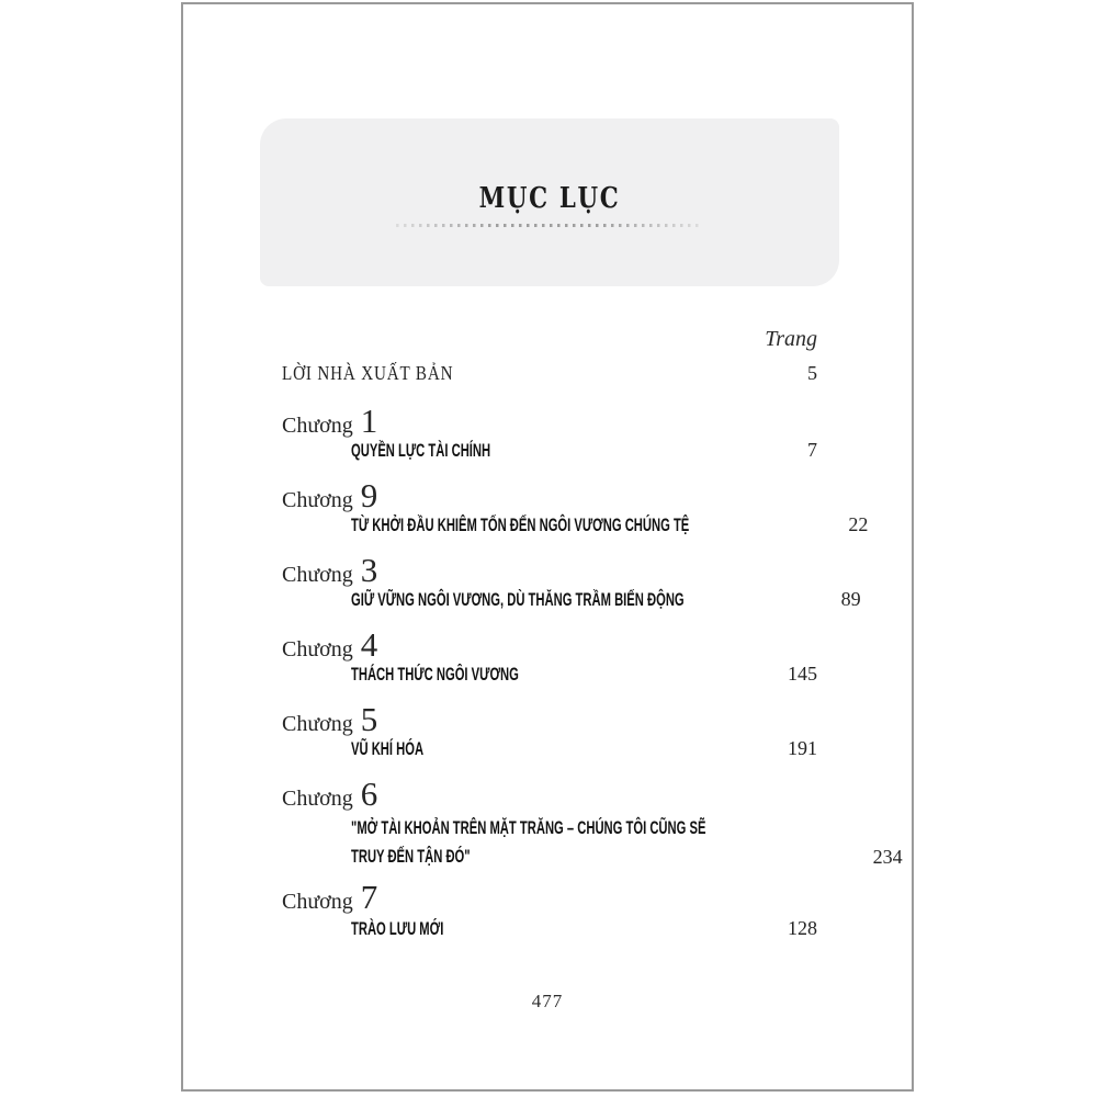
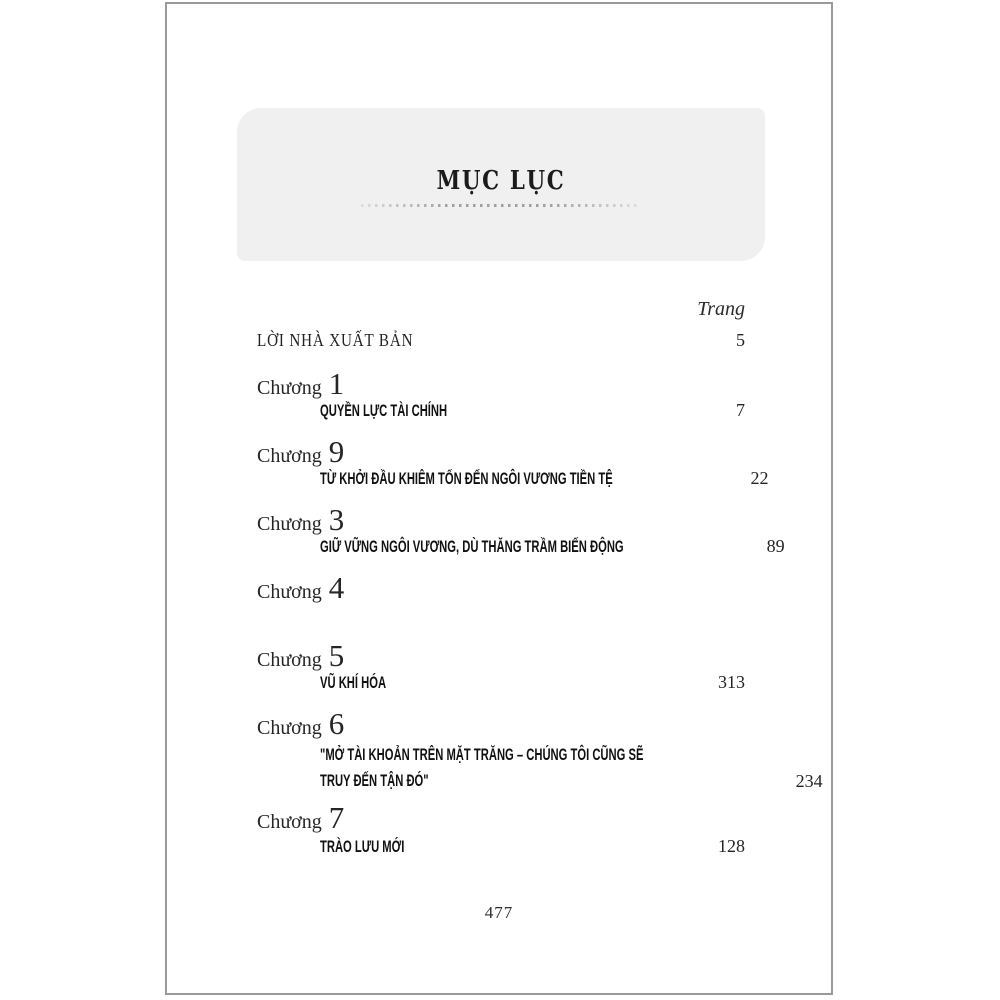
  MỤC LỤC
  Trang
  LỜI NHÀ XUẤT BẢN
  5
  Chương 1
  QUYỀN LỰC TÀI CHÍNH
  7
  Chương 9
- TỪ KHỞI ĐẦU KHIÊM TỐN ĐẾN NGÔI VƯƠNG CHÚNG TỆ
+ TỪ KHỞI ĐẦU KHIÊM TỐN ĐẾN NGÔI VƯƠNG TIỀN TỆ
  22
  Chương 3
  GIỮ VỮNG NGÔI VƯƠNG, DÙ THĂNG TRẦM BIẾN ĐỘNG
  89
  Chương 4
- THÁCH THỨC NGÔI VƯƠNG
- 145
  Chương 5
  VŨ KHÍ HÓA
- 191
+ 313
  Chương 6
  "MỞ TÀI KHOẢN TRÊN MẶT TRĂNG – CHÚNG TÔI CŨNG SẼ
  TRUY ĐẾN TẬN ĐÓ"
  234
  Chương 7
  TRÀO LƯU MỚI
  128
  477
